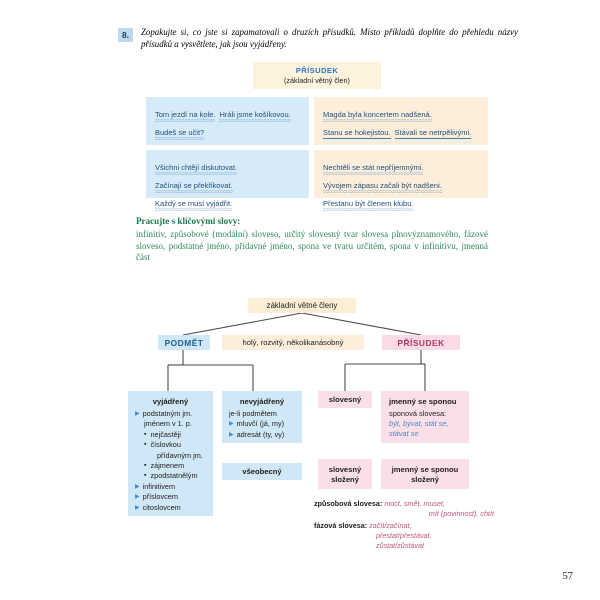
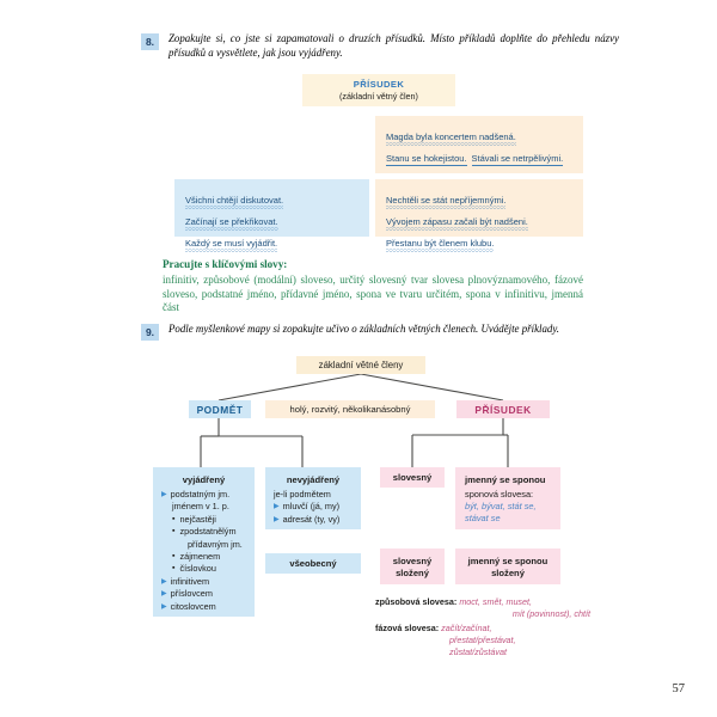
  8.
  Zopakujte si, co jste si zapamatovali o druzích přísudků. Místo příkladů doplňte do pře­hledu názvy přísudků a vysvětlete, jak jsou vyjádřeny.
  PŘÍSUDEK
  (základní větný člen)
- Tom jezdí na kole. Hráli jsme košíkovou. Budeš se učit?
  Magda byla koncertem nadšená. Stanu se hokejistou. Stávali se netrpělivými.
  Všichni chtějí diskutovat. Začínají se překřikovat. Každý se musí vyjádřit.
  Nechtěli se stát nepříjemnými. Vývojem zápasu začali být nadšeni. Přestanu být členem klubu.
  Pracujte s klíčovými slovy:
  infinitiv, způsobové (modální) sloveso, určitý slovesný tvar slovesa plnovýznamového, fázové sloveso, podstatné jméno, přídavné jméno, spona ve tvaru určitém, spona v in­finitivu, jmenná část
+ 9.
+ Podle myšlenkové mapy si zopakujte učivo o základních větných členech. Uvádějte příklady.
  základní větné členy
  PODMĚT
  holý, rozvitý, několikanásobný
  PŘÍSUDEK
  vyjádřený
  podstatným jm.
  jménem v 1. p.
  nejčastěji
- číslovkou
+ zpodstatnělým
  přídavným jm.
  zájmenem
- zpodstatnělým
+ číslovkou
  infinitivem
  příslovcem
  citoslovcem
  nevyjádřený
  je-li podmětem
  mluvčí (já, my)
  adresát (ty, vy)
  všeobecný
  slovesný
  jmenný se sponou
  sponová slovesa:
  být, bývat, stát se,
  stávat se
  slovesný
  složený
  jmenný se sponou
  složený
  způsobová slovesa: moct, smět, muset,
  mít (povinnost), chtít
  fázová slovesa: začít/začínat,
  přestat/přestávat,
  zůstat/zůstávat
  57
